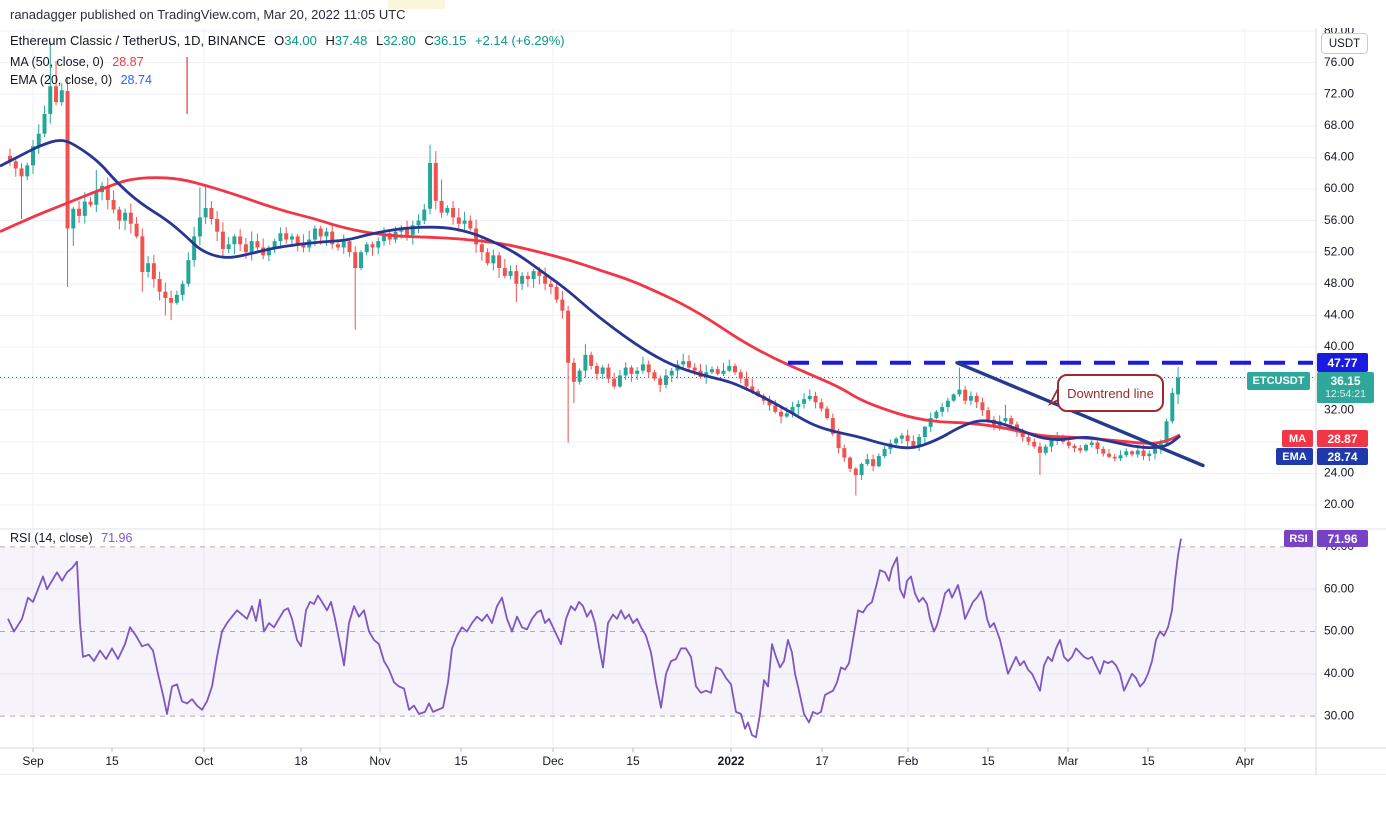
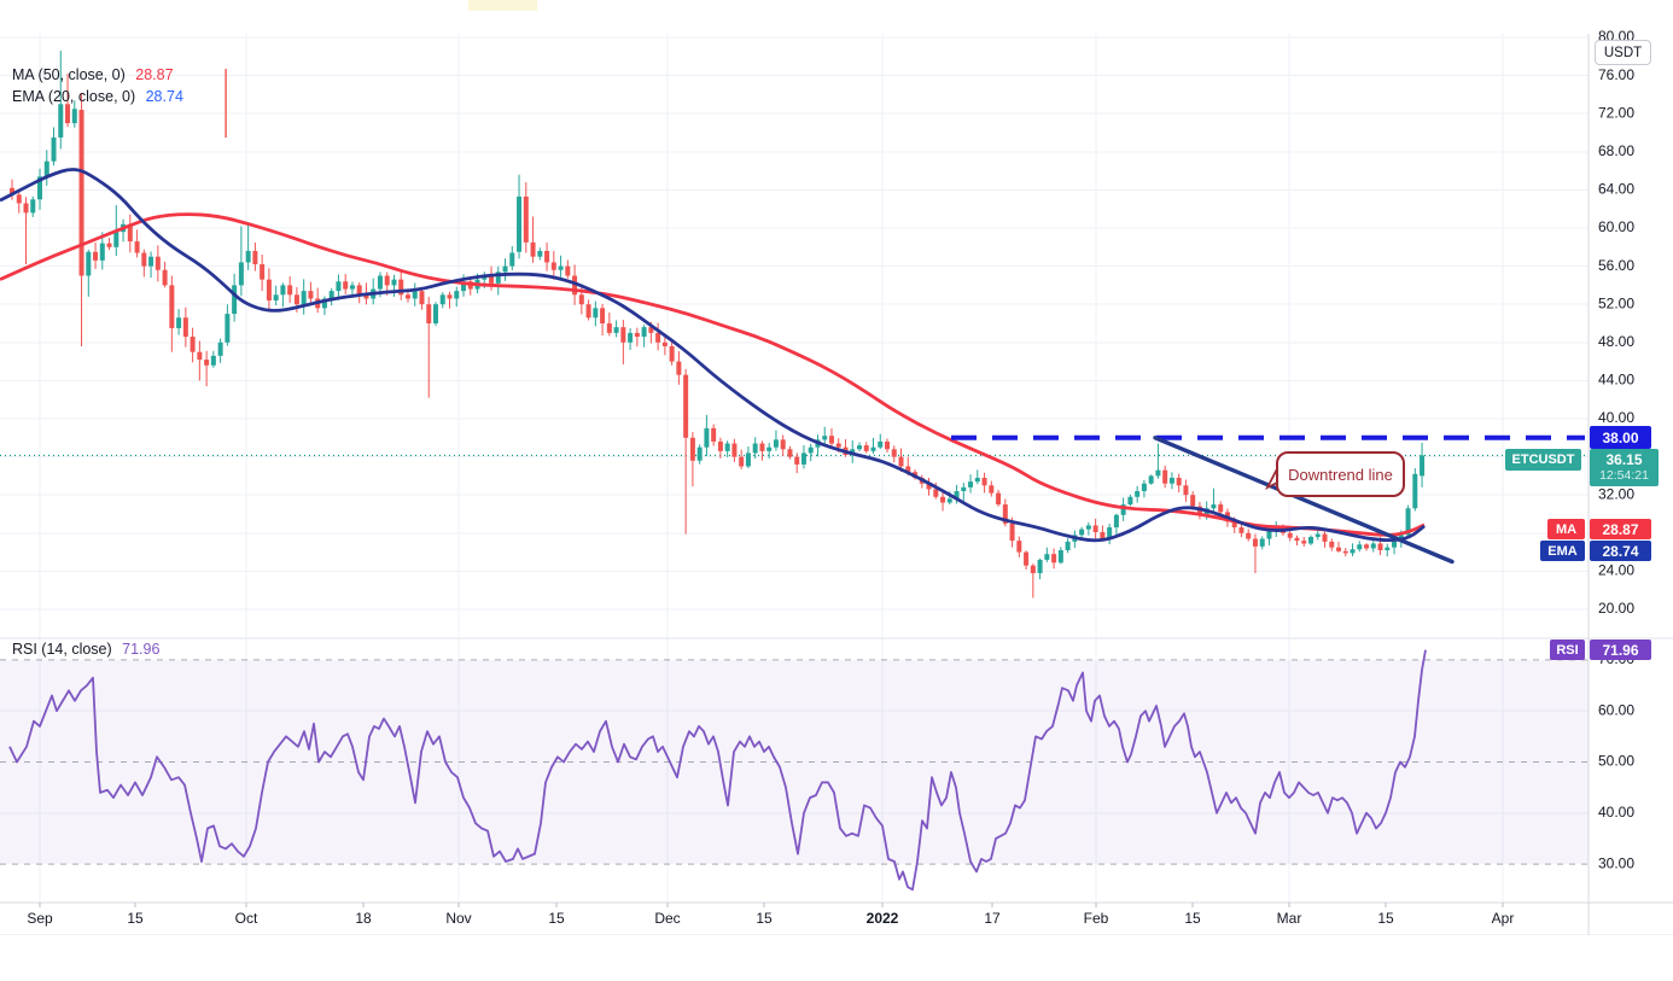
  80.00
  76.00
  72.00
  68.00
  64.00
  60.00
  56.00
  52.00
  48.00
  44.00
  40.00
  32.00
  24.00
  20.00
  60.00
  50.00
  40.00
  30.00
  Sep
  15
  Oct
  18
  Nov
  15
  Dec
  15
  2022
  17
  Feb
  15
  Mar
  15
  Apr
- ranadagger published on TradingView.com, Mar 20, 2022 11:05 UTC
- Ethereum Classic / TetherUS, 1D, BINANCE O34.00 H37.48 L32.80 C36.15 +2.14 (+6.29%)
  MA (50, close, 0) 28.87
  EMA (20, close, 0) 28.74
  RSI (14, close) 71.96
  Downtrend line
  USDT
- 47.77
+ 38.00
  36.15
  12:54:21
  ETCUSDT
  MA
  28.87
  EMA
  28.74
  RSI
  71.96
